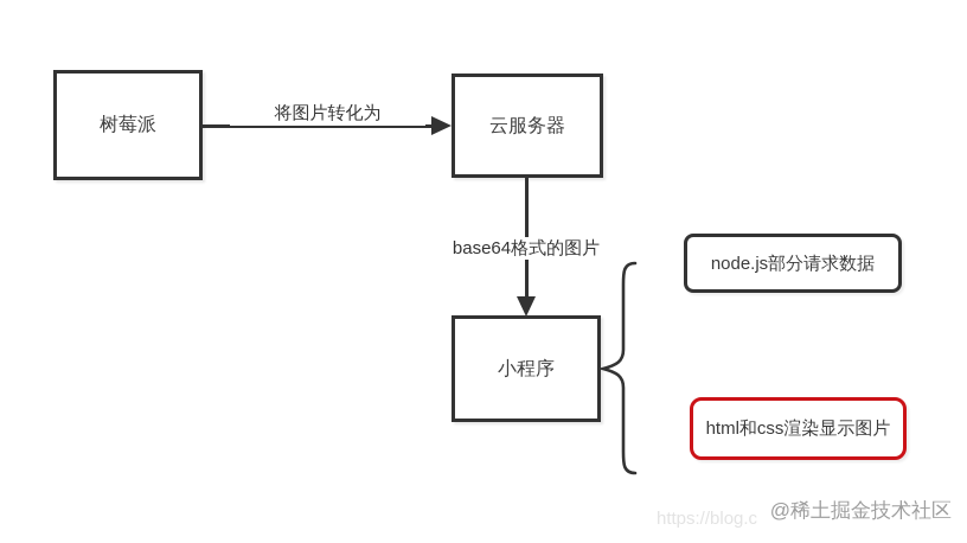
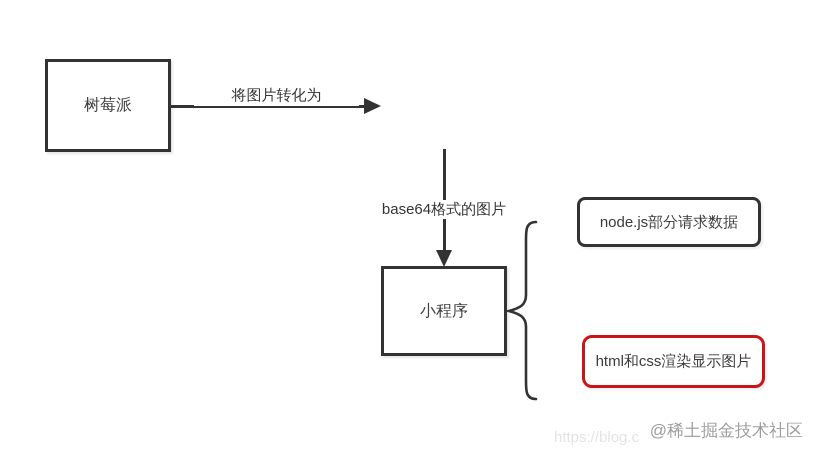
  树莓派
  将图片转化为
- 云服务器
  base64格式的图片
  小程序
  node.js部分请求数据
  html和css渲染显示图片
  https://blog.c
  @稀土掘金技术社区
